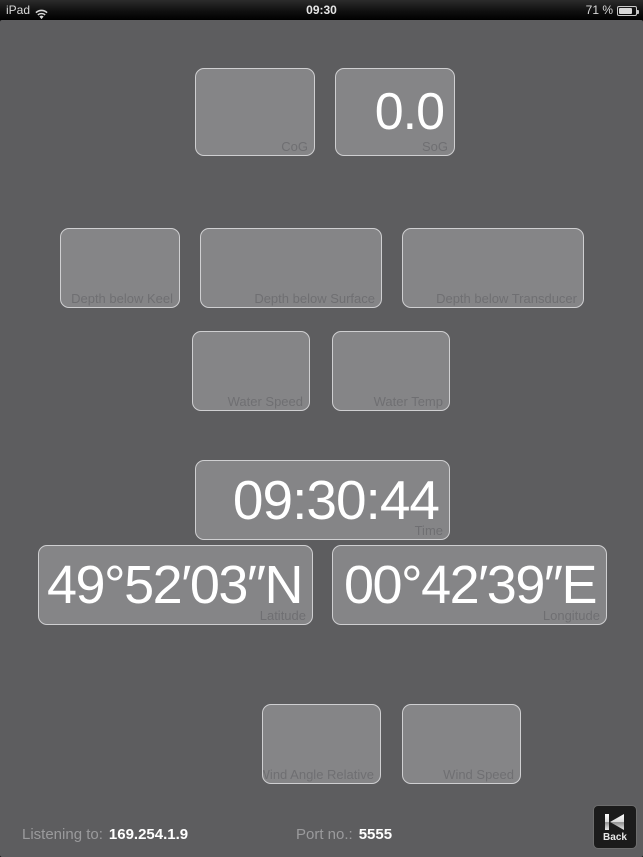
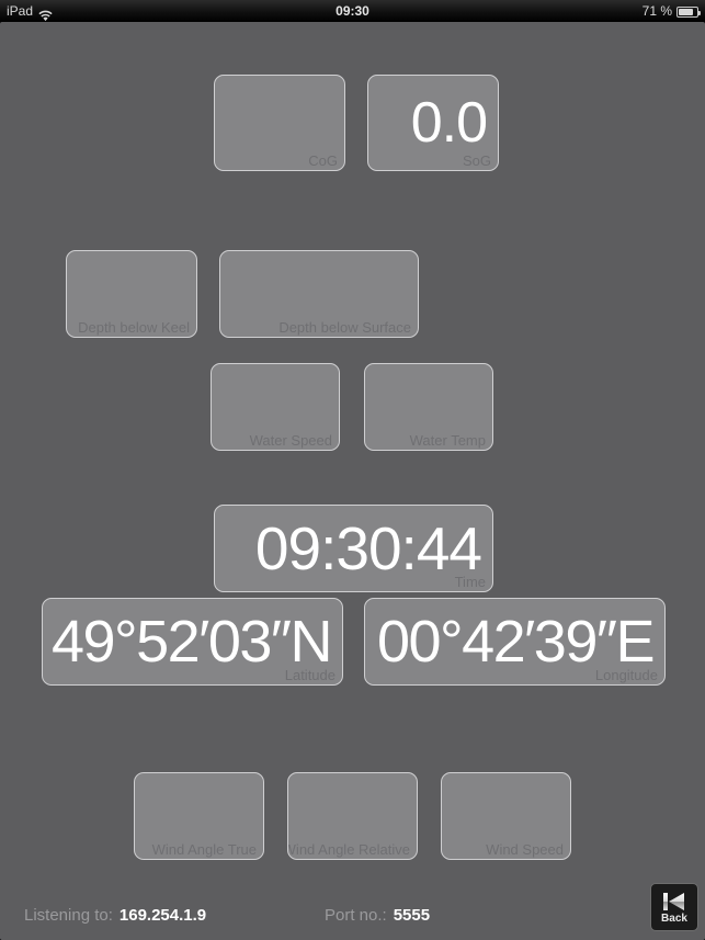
  iPad
  09:30
  71 %
  CoG
  0.0
  SoG
  Depth below Keel
  Depth below Surface
- Depth below Transducer
  Water Speed
  Water Temp
  09:30:44
  Time
  49°52′03″N
  Latitude
  00°42′39″E
  Longitude
+ Wind Angle True
  Wind Angle Relative
  Wind Speed
  Listening to: 169.254.1.9
  Port no.: 5555
  Back
